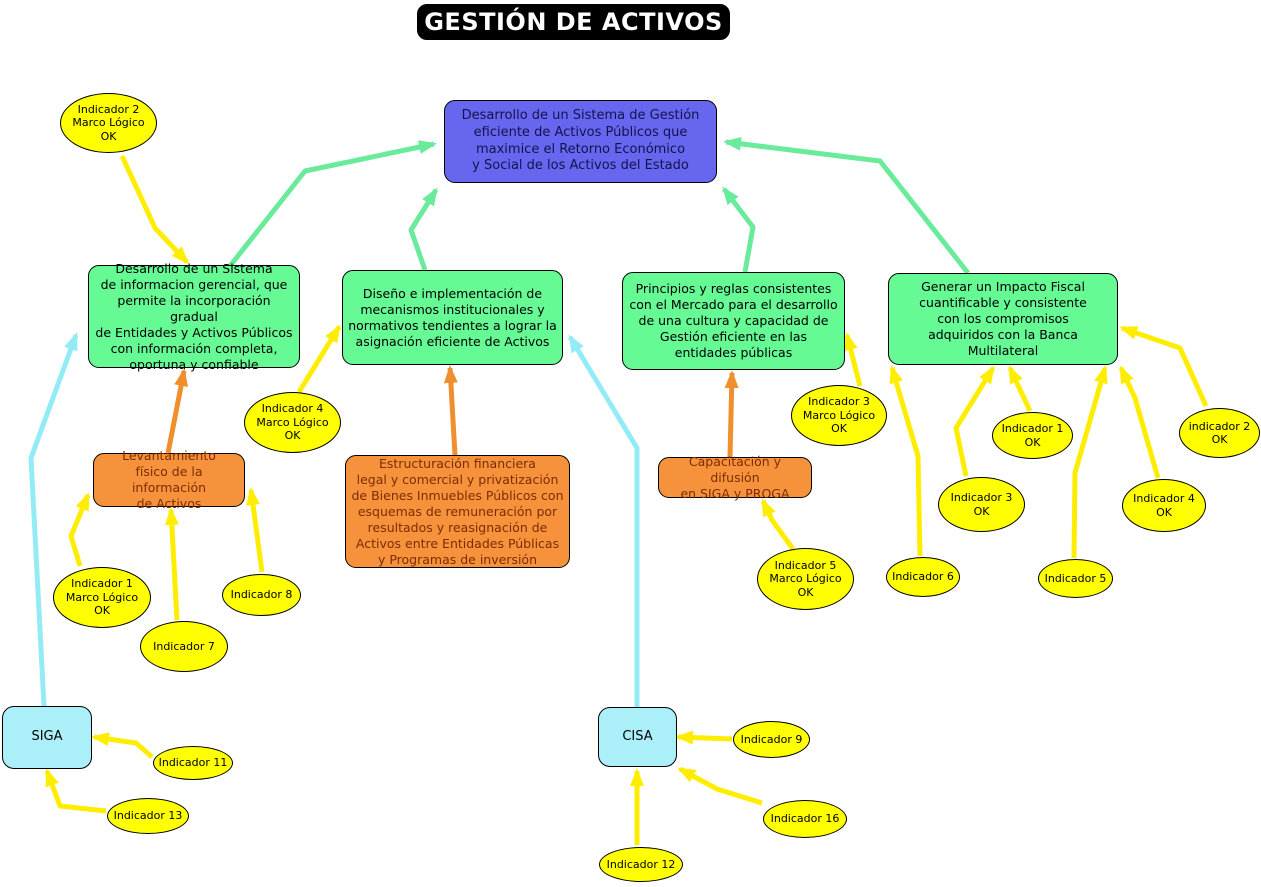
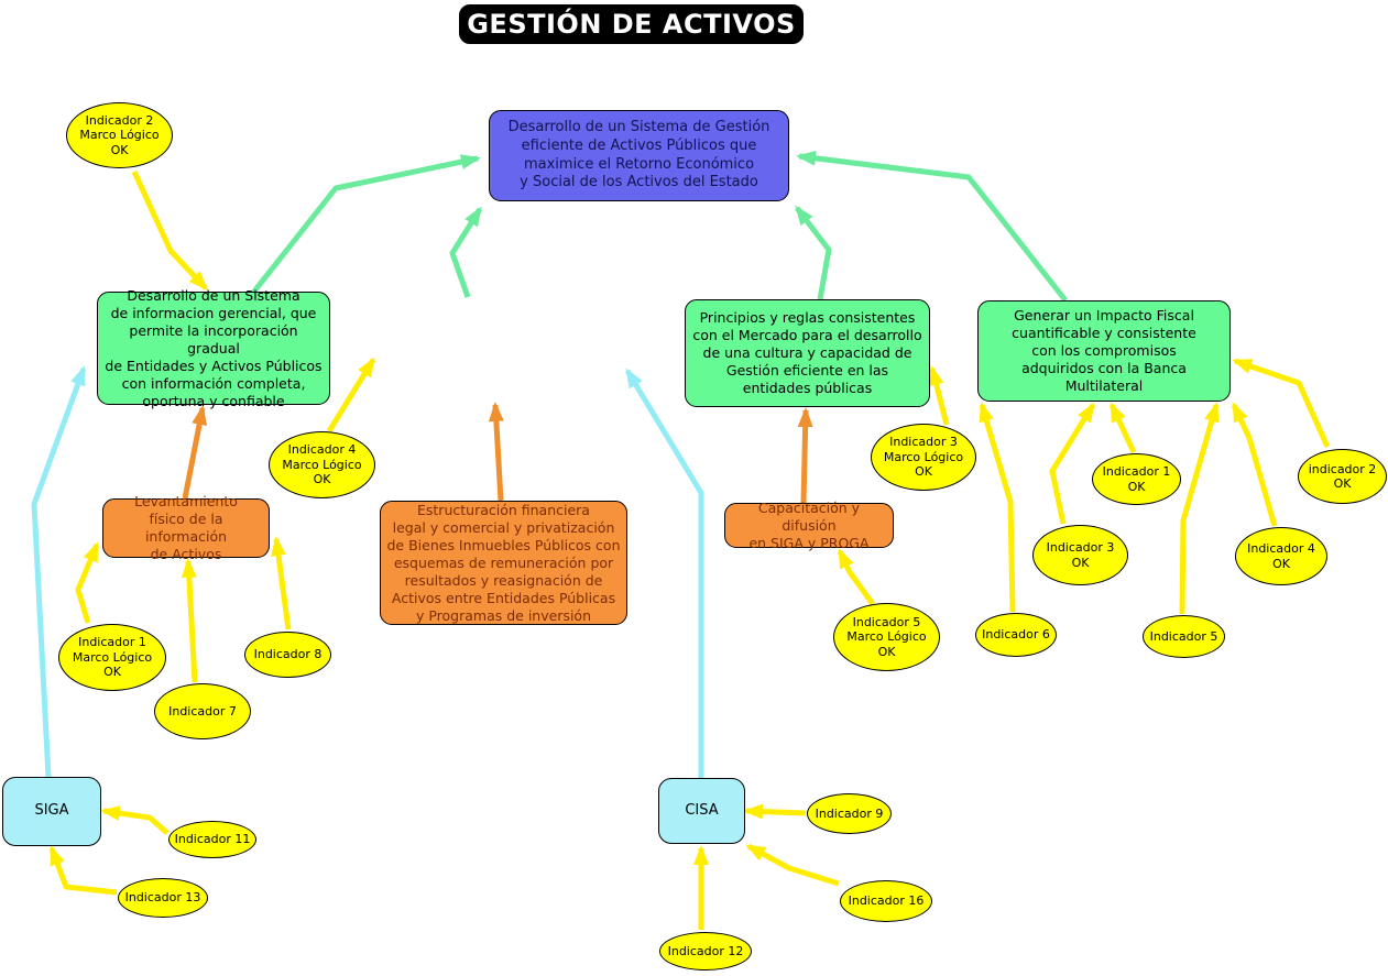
  GESTIÓN DE ACTIVOS
  Desarrollo de un Sistema de Gestión
  eficiente de Activos Públicos que
  maximice el Retorno Económico
  y Social de los Activos del Estado
  Desarrollo de un Sistema
  de informacion gerencial, que
  permite la incorporación gradual
  de Entidades y Activos Públicos
  con información completa,
  oportuna y confiable
- Diseño e implementación de
- mecanismos institucionales y
- normativos tendientes a lograr la
- asignación eficiente de Activos
  Principios y reglas consistentes
  con el Mercado para el desarrollo
  de una cultura y capacidad de
  Gestión eficiente en las
  entidades públicas
  Generar un Impacto Fiscal
  cuantificable y consistente
  con los compromisos
  adquiridos con la Banca Multilateral
  Levantamiento
  físico de la información
  de Activos
  Estructuración financiera
  legal y comercial y privatización
  de Bienes Inmuebles Públicos con
  esquemas de remuneración por
  resultados y reasignación de
  Activos entre Entidades Públicas
  y Programas de inversión
  Capacitación y difusión
  en SIGA y PROGA
  SIGA
  CISA
  Indicador 2
  Marco Lógico
  OK
  Indicador 4
  Marco Lógico
  OK
  Indicador 1
  Marco Lógico
  OK
  Indicador 8
  Indicador 7
  Indicador 3
  Marco Lógico
  OK
  Indicador 1
  OK
  indicador 2
  OK
  Indicador 3
  OK
  Indicador 4
  OK
  Indicador 6
  Indicador 5
  Indicador 5
  Marco Lógico
  OK
  Indicador 11
  Indicador 13
  Indicador 9
  Indicador 16
  Indicador 12
